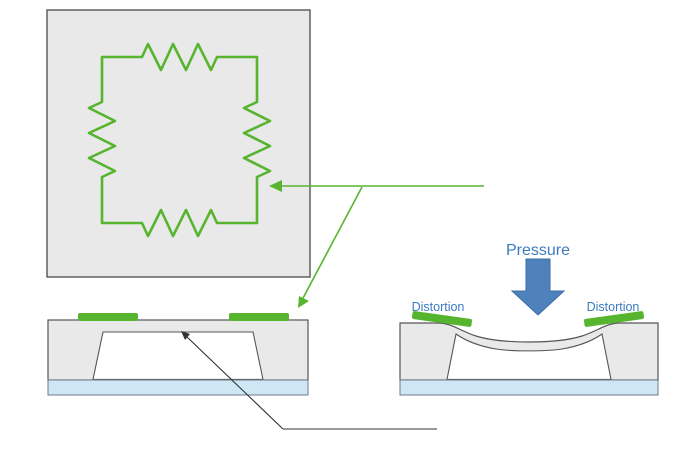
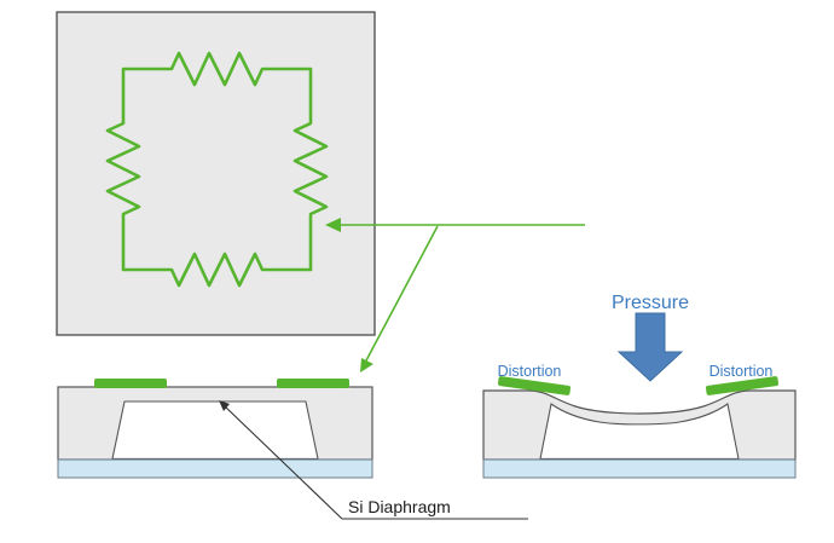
+ Si Diaphragm
  Distortion
  Distortion
  Pressure
